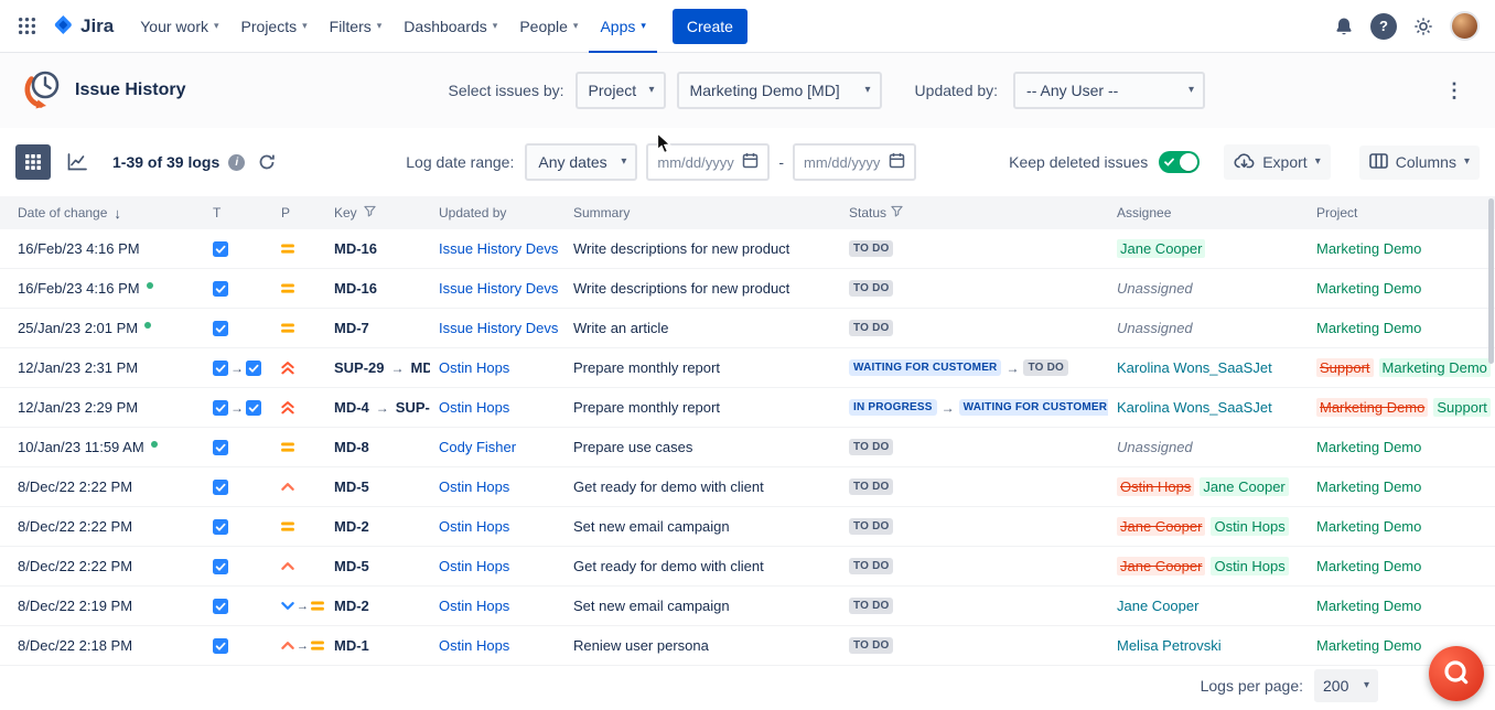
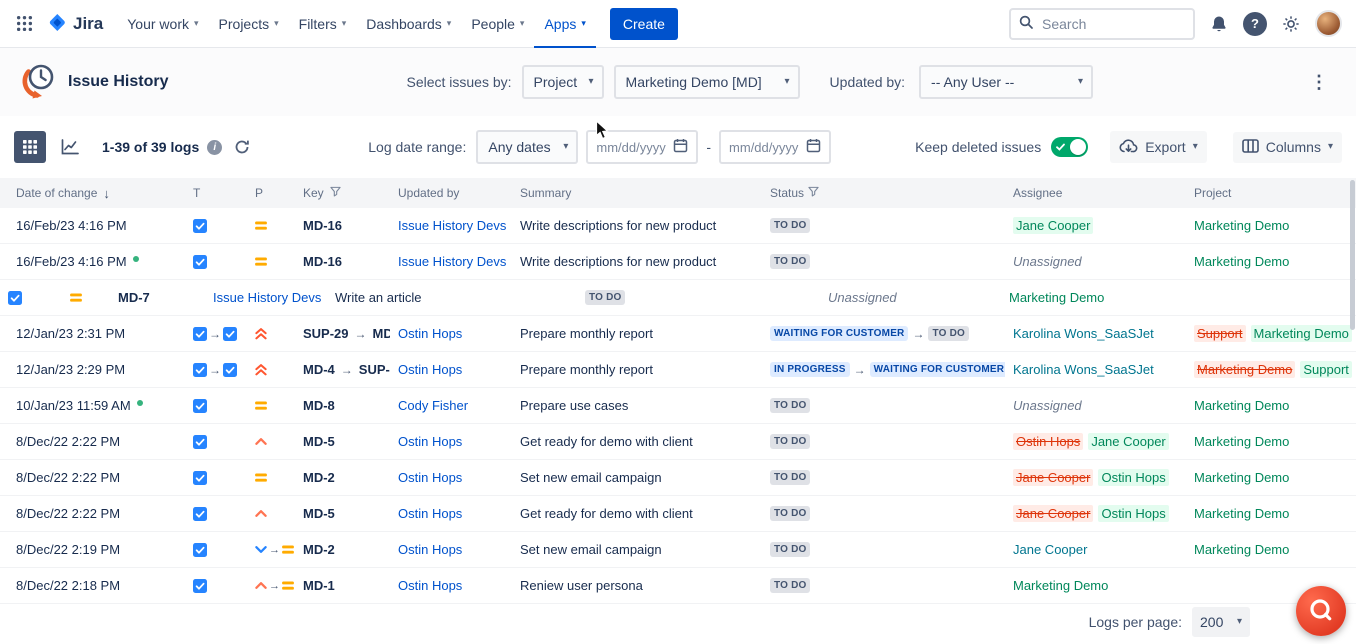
  Jira
  Your work
  ▾
  Projects
  ▾
  Filters
  ▾
  Dashboards
  ▾
  People
  ▾
  Apps
  ▾
  Create
+ Search
  ?
  Issue History
  Select issues by:
  Project
  ▾
  Marketing Demo [MD]
  ▾
  Updated by:
  -- Any User --
  ▾
  ⋮
  1-39 of 39 logs
  i
  Log date range:
  Any dates
  ▾
  mm/dd/yyyy
  -
  mm/dd/yyyy
  Keep deleted issues
  Export
  ▾
  Columns
  ▾
  Date of change
  ↓
  T
  P
  Key
  Updated by
  Summary
  Status
  Assignee
  Project
  16/Feb/23 4:16 PM
  MD-16
  Issue History Devs
  Write descriptions for new product
  TO DO
  Jane Cooper
  Marketing Demo
  16/Feb/23 4:16 PM
  MD-16
  Issue History Devs
  Write descriptions for new product
  TO DO
  Unassigned
  Marketing Demo
- 25/Jan/23 2:01 PM
  MD-7
  Issue History Devs
  Write an article
  TO DO
  Unassigned
  Marketing Demo
  12/Jan/23 2:31 PM
  →
  SUP-29
  →
  Ostin Hops
  Prepare monthly report
  WAITING FOR CUSTOMER
  →
  TO DO
  Karolina Wons_SaaSJet
  Support
  Marketing Demo
  12/Jan/23 2:29 PM
  →
  MD-4
  →
  Ostin Hops
  Prepare monthly report
  IN PROGRESS
  →
  WAITING FOR CUSTOMER
  Karolina Wons_SaaSJet
  Marketing Demo
  Support
  10/Jan/23 11:59 AM
  MD-8
  Cody Fisher
  Prepare use cases
  TO DO
  Unassigned
  Marketing Demo
  8/Dec/22 2:22 PM
  MD-5
  Ostin Hops
  Get ready for demo with client
  TO DO
  Ostin Hops
  Jane Cooper
  Marketing Demo
  8/Dec/22 2:22 PM
  MD-2
  Ostin Hops
  Set new email campaign
  TO DO
  Jane Cooper
  Ostin Hops
  Marketing Demo
  8/Dec/22 2:22 PM
  MD-5
  Ostin Hops
  Get ready for demo with client
  TO DO
  Jane Cooper
  Ostin Hops
  Marketing Demo
  8/Dec/22 2:19 PM
  →
  MD-2
  Ostin Hops
  Set new email campaign
  TO DO
  Jane Cooper
  Marketing Demo
  8/Dec/22 2:18 PM
  →
  MD-1
  Ostin Hops
  Reniew user persona
  TO DO
- Melisa Petrovski
  Marketing Demo
  Logs per page:
  200
  ▾
